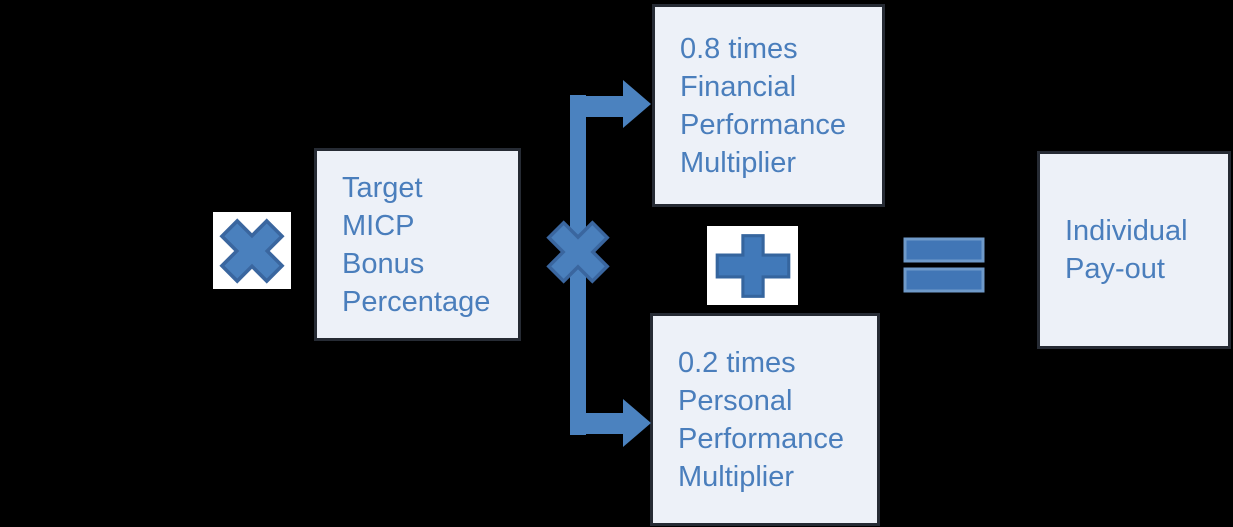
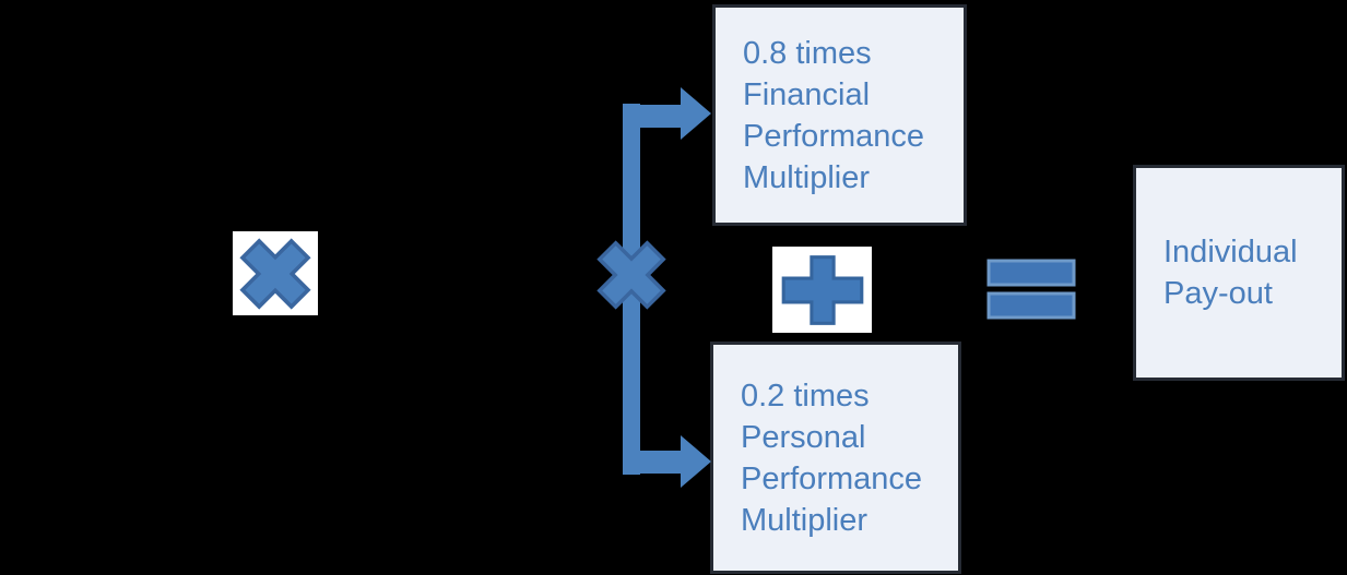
- Target
- MICP
- Bonus
- Percentage
  0.8 times
  Financial
  Performance
  Multiplier
  0.2 times
  Personal
  Performance
  Multiplier
  Individual
  Pay-out
